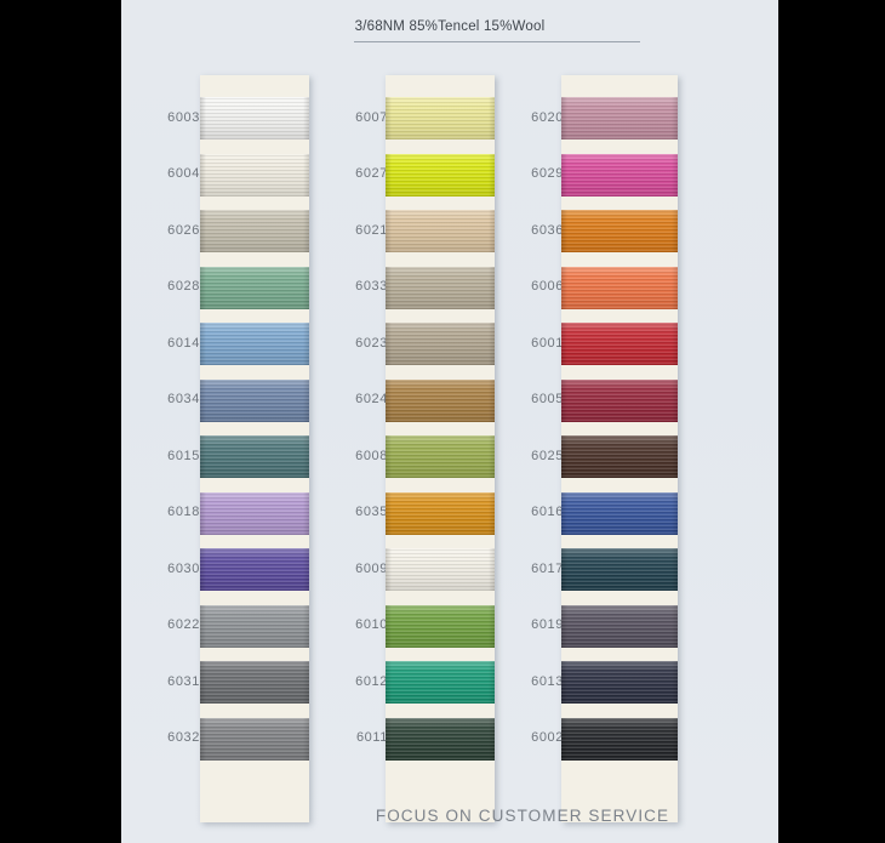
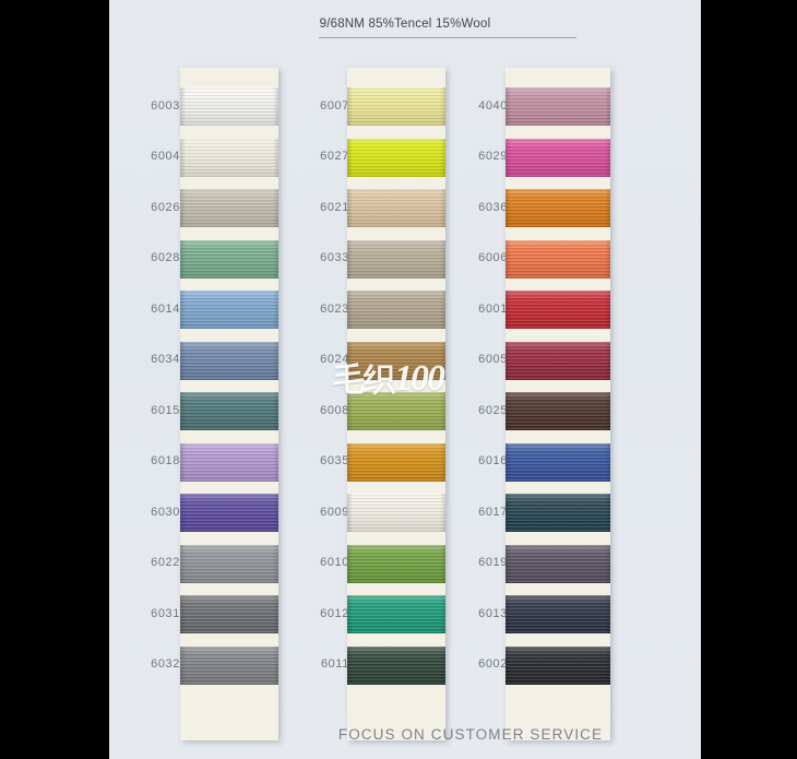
- 3/68NM 85%Tencel 15%Wool
+ 9/68NM 85%Tencel 15%Wool
  6003
  6004
  6026
  6028
  6014
  6034
  6015
  6018
  6030
  6022
  6031
  6032
  6007
  6027
  6021
  6033
  6023
  6024
  6008
  6035
  6009
  6010
  6012
  6011
- 6020
+ 4040
  6029
  6036
  6006
  6001
  6005
  6025
  6016
  6017
  6019
  6013
  6002
+ 毛织100
  FOCUS ON CUSTOMER SERVICE
